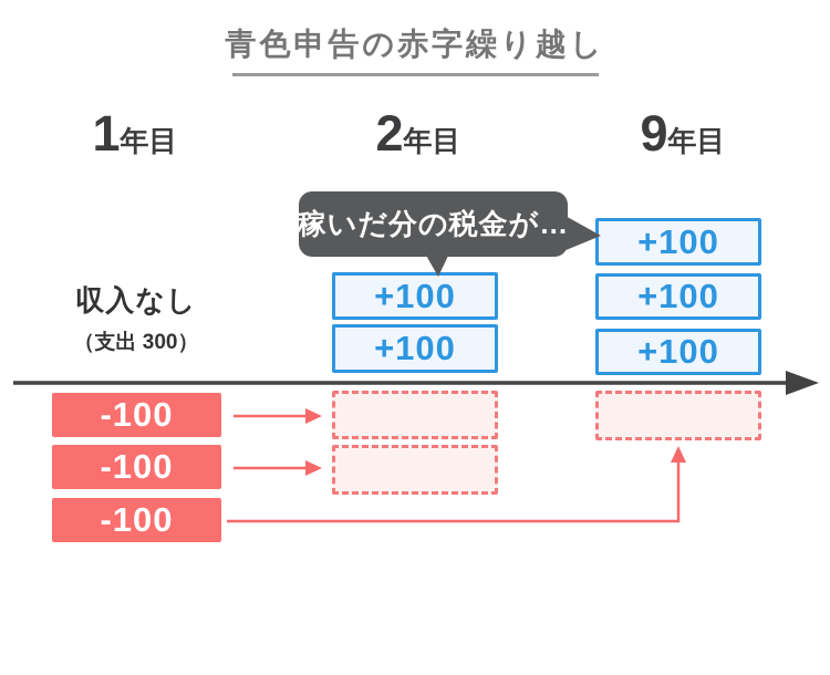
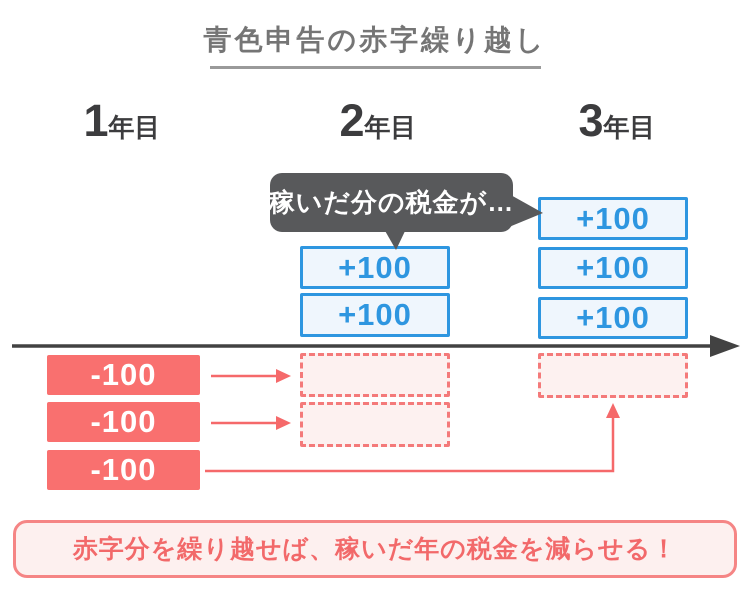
  青色申告の赤字繰り越し
  1
  年目
  2
  年目
- 9
+ 3
  年目
  稼いだ分の税金が…
- 収入なし
- （支出 300）
  +100
  +100
  +100
  +100
  +100
  -100
  -100
  -100
+ 赤字分を繰り越せば、稼いだ年の税金を減らせる！
